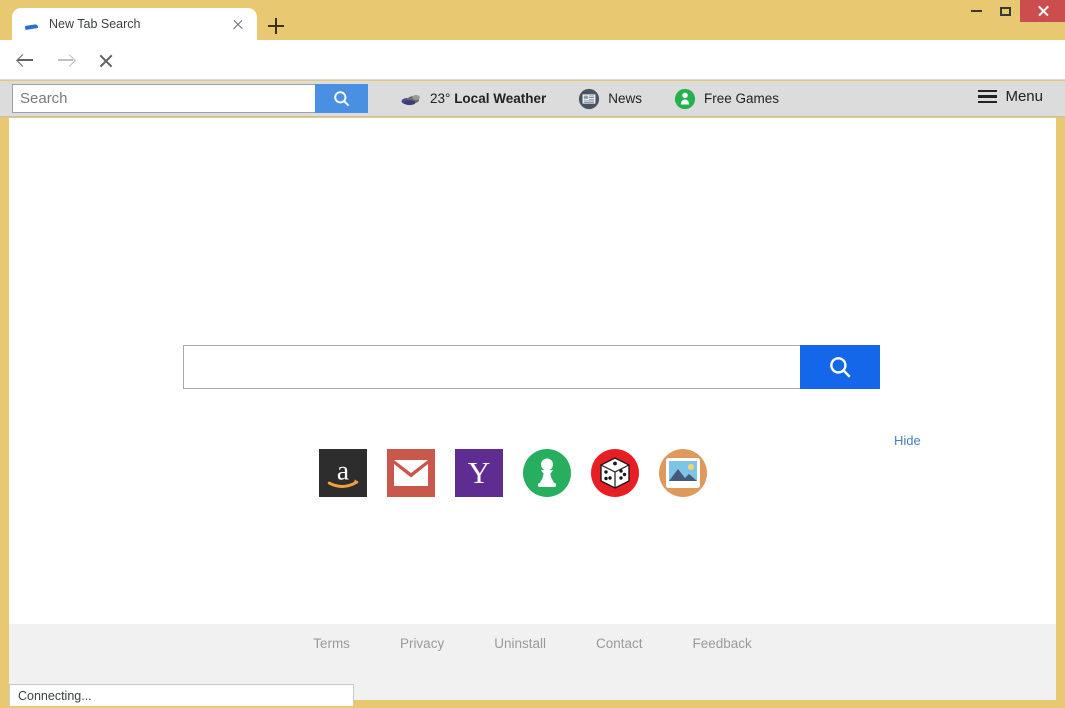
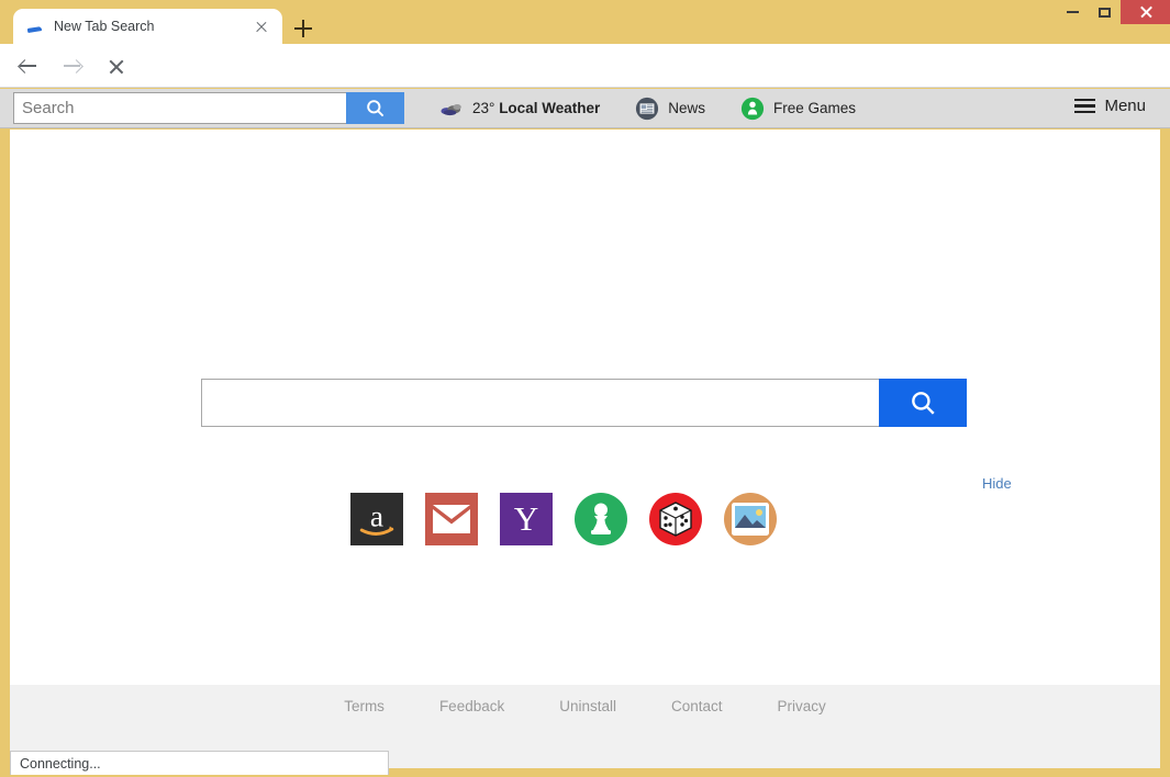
  New Tab Search
  Search
  23° Local Weather
  News
  Free Games
  Menu
  Hide
  a
  Y
  Terms
- Privacy
+ Feedback
  Uninstall
  Contact
- Feedback
+ Privacy
  Connecting...
